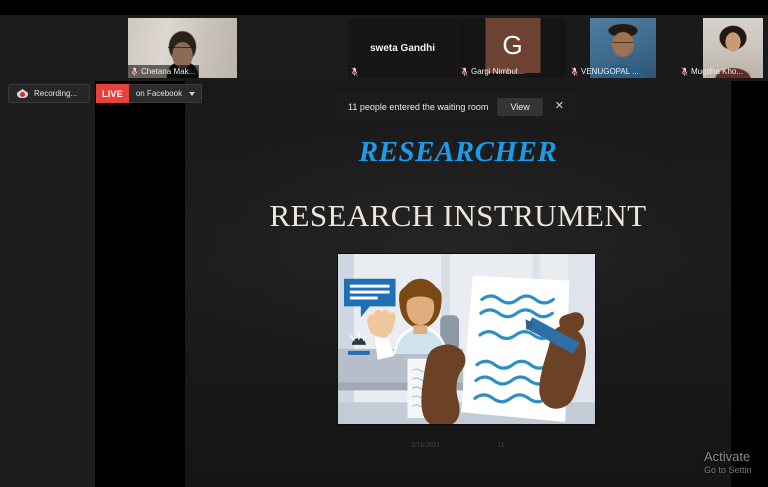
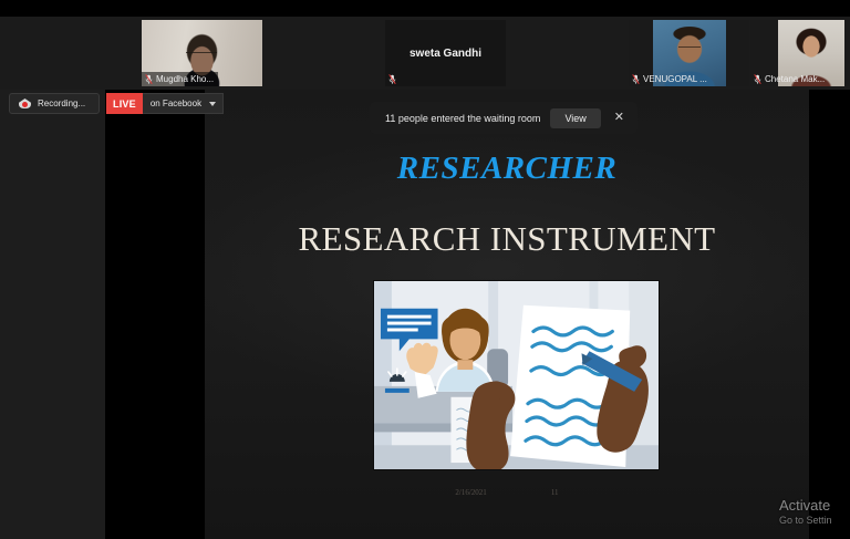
- Chetana Mak...
+ Mugdha Kho...
  sweta Gandhi
- G
- Gargi Nimbul...
  VENUGOPAL ...
- Mugdha Kho...
+ Chetana Mak...
  RESEARCHER
  RESEARCH INSTRUMENT
  2/16/2021
  11
  Recording...
  LIVE
  on Facebook
  11 people entered the waiting room
  View
  ✕
  Activate
  Go to Settin
